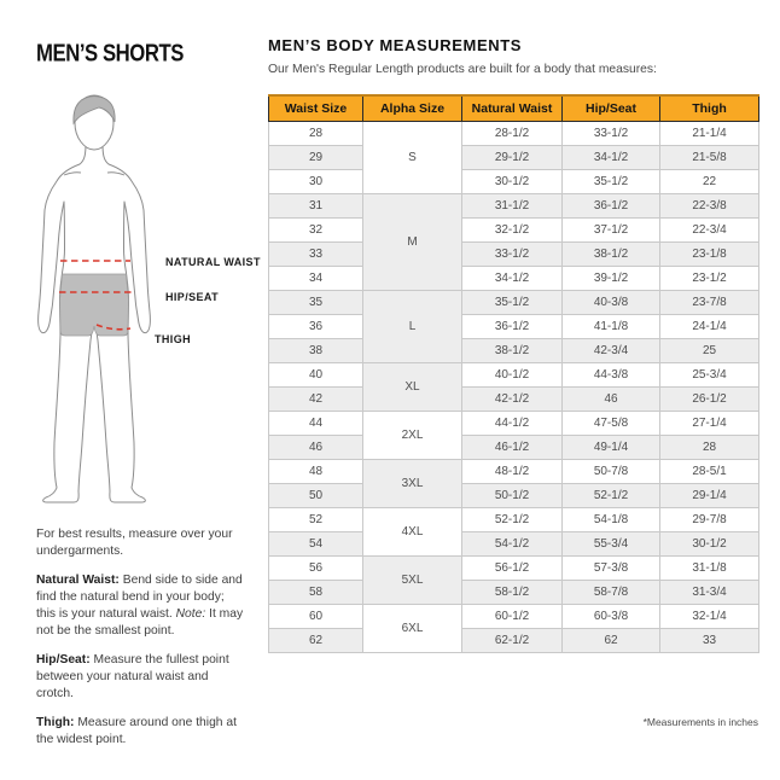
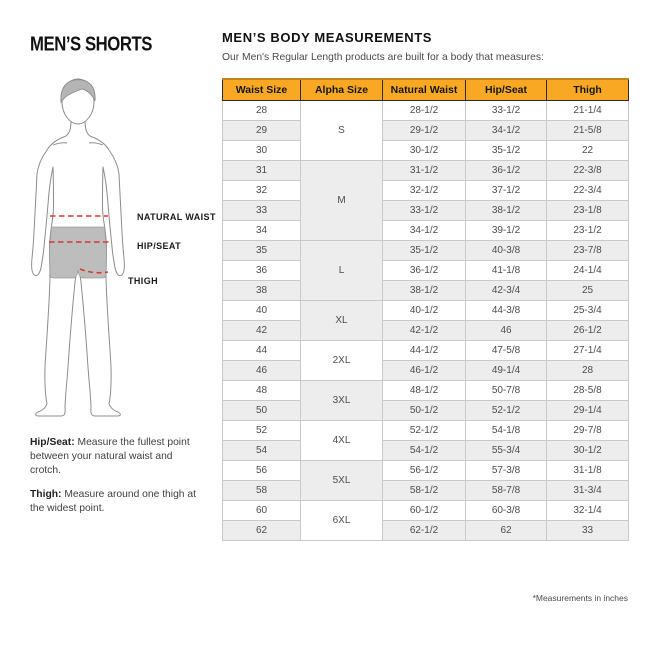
  MEN’S SHORTS
  NATURAL WAIST
  HIP/SEAT
  THIGH
- For best results, measure over your undergarments.
- Natural Waist: Bend side to side and find the natural bend in your body; this is your natural waist. Note: It may not be the smallest point.
  Hip/Seat: Measure the fullest point between your natural waist and crotch.
  Thigh: Measure around one thigh at the widest point.
  MEN’S BODY MEASUREMENTS
  Our Men's Regular Length products are built for a body that measures:
  Waist Size	Alpha Size	Natural Waist	Hip/Seat	Thigh
  28	S	28-1/2	33-1/2	21-1/4
  29	29-1/2	34-1/2	21-5/8
  30	30-1/2	35-1/2	22
  31	M	31-1/2	36-1/2	22-3/8
  32	32-1/2	37-1/2	22-3/4
  33	33-1/2	38-1/2	23-1/8
  34	34-1/2	39-1/2	23-1/2
  35	L	35-1/2	40-3/8	23-7/8
  36	36-1/2	41-1/8	24-1/4
  38	38-1/2	42-3/4	25
  40	XL	40-1/2	44-3/8	25-3/4
  42	42-1/2	46	26-1/2
  44	2XL	44-1/2	47-5/8	27-1/4
  46	46-1/2	49-1/4	28
- 48	3XL	48-1/2	50-7/8	28-5/1
+ 48	3XL	48-1/2	50-7/8	28-5/8
  50	50-1/2	52-1/2	29-1/4
  52	4XL	52-1/2	54-1/8	29-7/8
  54	54-1/2	55-3/4	30-1/2
  56	5XL	56-1/2	57-3/8	31-1/8
  58	58-1/2	58-7/8	31-3/4
  60	6XL	60-1/2	60-3/8	32-1/4
  62	62-1/2	62	33
  *Measurements in inches
